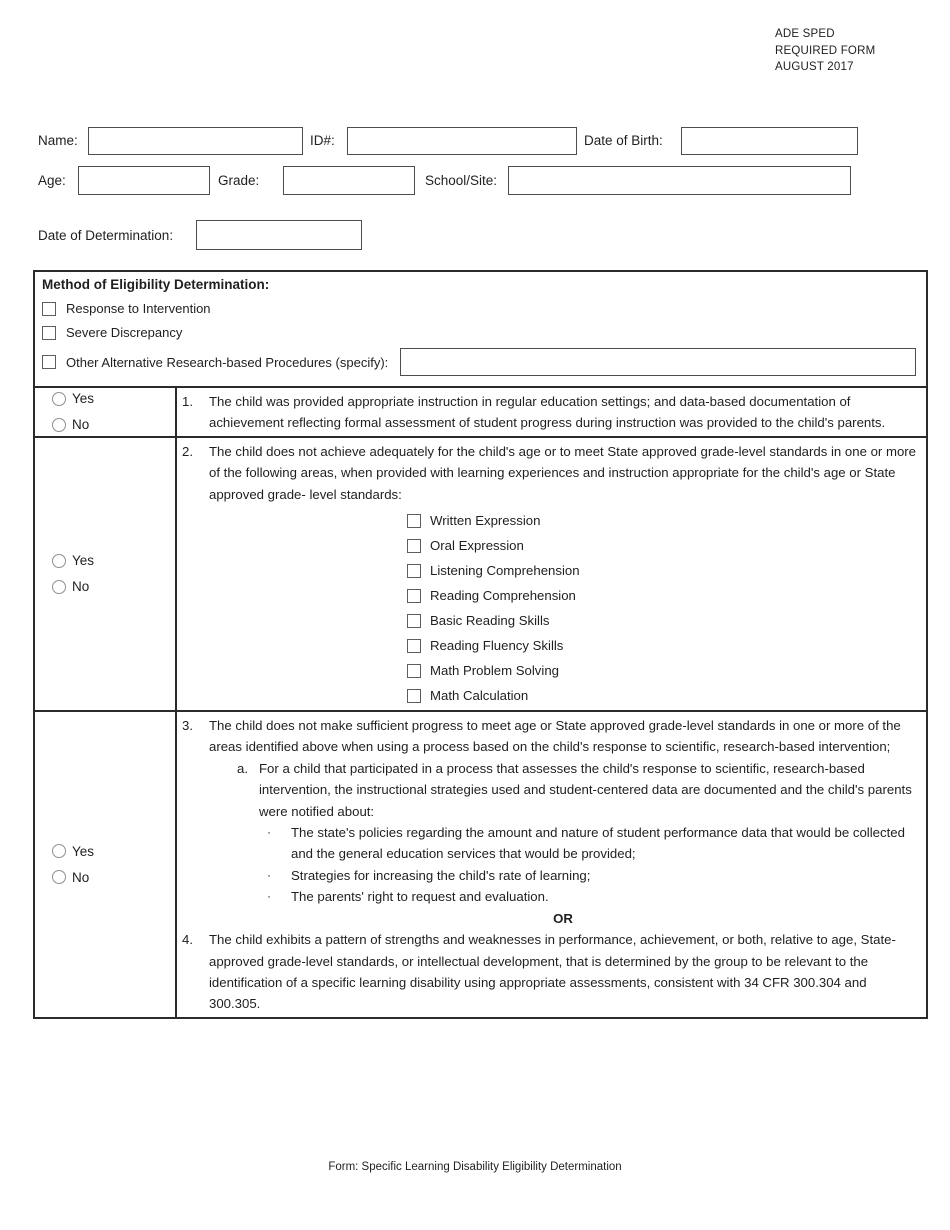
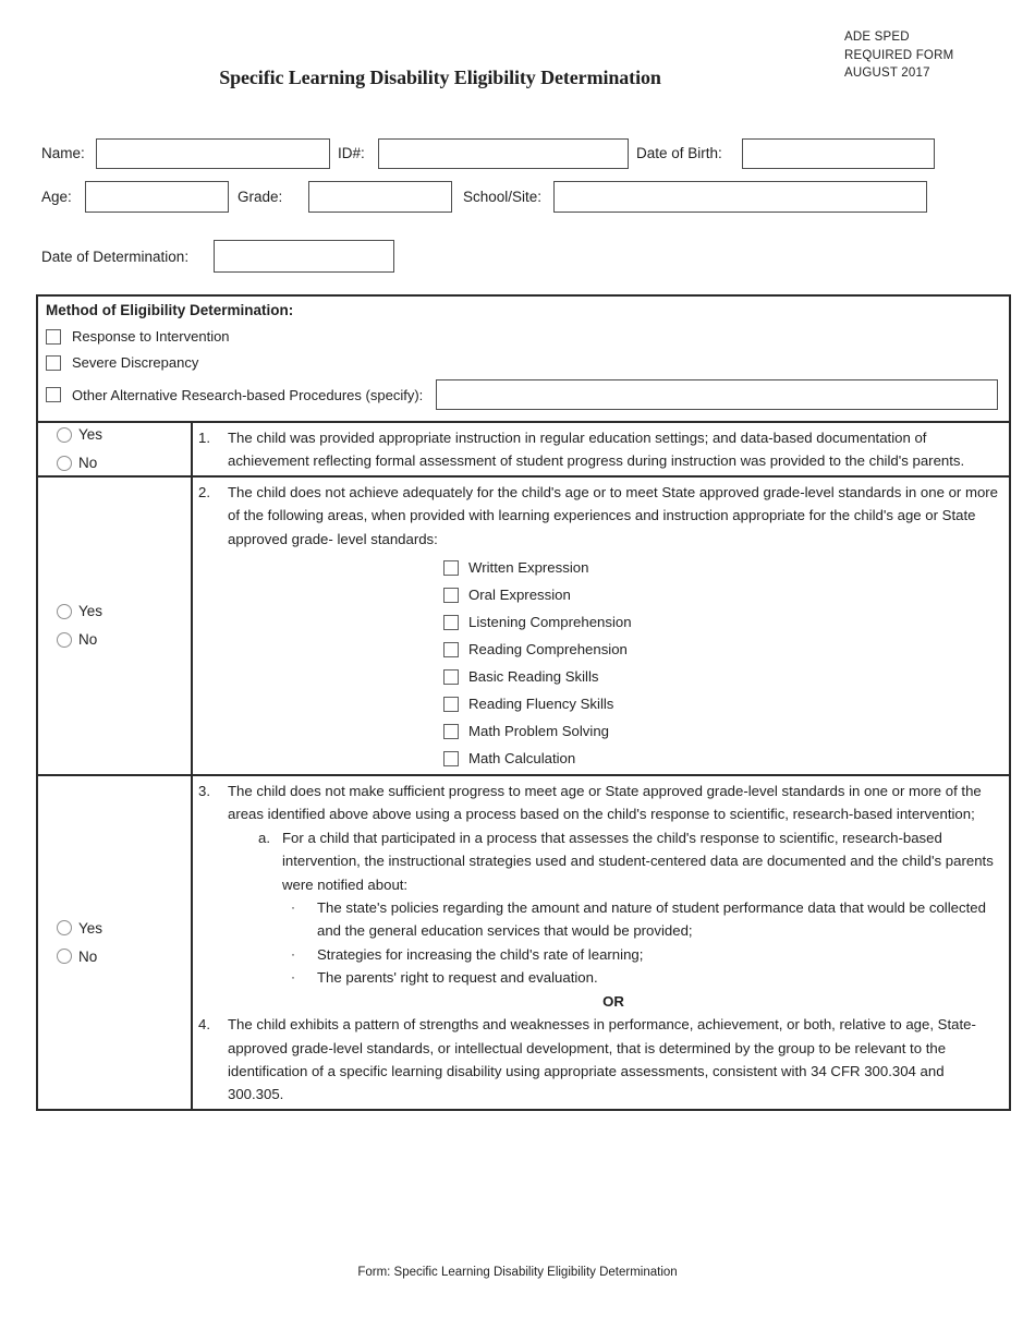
  ADE SPED
  REQUIRED FORM
  AUGUST 2017
+ Specific Learning Disability Eligibility Determination
  Name:
  ID#:
  Date of Birth:
  Age:
  Grade:
  School/Site:
  Date of Determination:
  Method of Eligibility Determination:
  Response to Intervention
  Severe Discrepancy
  Other Alternative Research-based Procedures (specify):
  Yes
  No
  1.
  The child was provided appropriate instruction in regular education settings; and data-based documentation of achievement reflecting formal assessment of student progress during instruction was provided to the child's parents.
  Yes
  No
  2.
  The child does not achieve adequately for the child's age or to meet State approved grade-level standards in one or more of the following areas, when provided with learning experiences and instruction appropriate for the child's age or State approved grade- level standards:
  Written Expression
  Oral Expression
  Listening Comprehension
  Reading Comprehension
  Basic Reading Skills
  Reading Fluency Skills
  Math Problem Solving
  Math Calculation
  Yes
  No
  3.
- The child does not make sufficient progress to meet age or State approved grade-level standards in one or more of the areas identified above when using a process based on the child's response to scientific, research-based intervention;
+ The child does not make sufficient progress to meet age or State approved grade-level standards in one or more of the areas identified above above using a process based on the child's response to scientific, research-based intervention;
  a.
  For a child that participated in a process that assesses the child's response to scientific, research-based intervention, the instructional strategies used and student-centered data are documented and the child's parents were notified about:
  The state's policies regarding the amount and nature of student performance data that would be collected and the general education services that would be provided;
  Strategies for increasing the child's rate of learning;
  The parents' right to request and evaluation.
  OR
  4.
  The child exhibits a pattern of strengths and weaknesses in performance, achievement, or both, relative to age, State-approved grade-level standards, or intellectual development, that is determined by the group to be relevant to the identification of a specific learning disability using appropriate assessments, consistent with 34 CFR 300.304 and 300.305.
  Form: Specific Learning Disability Eligibility Determination
